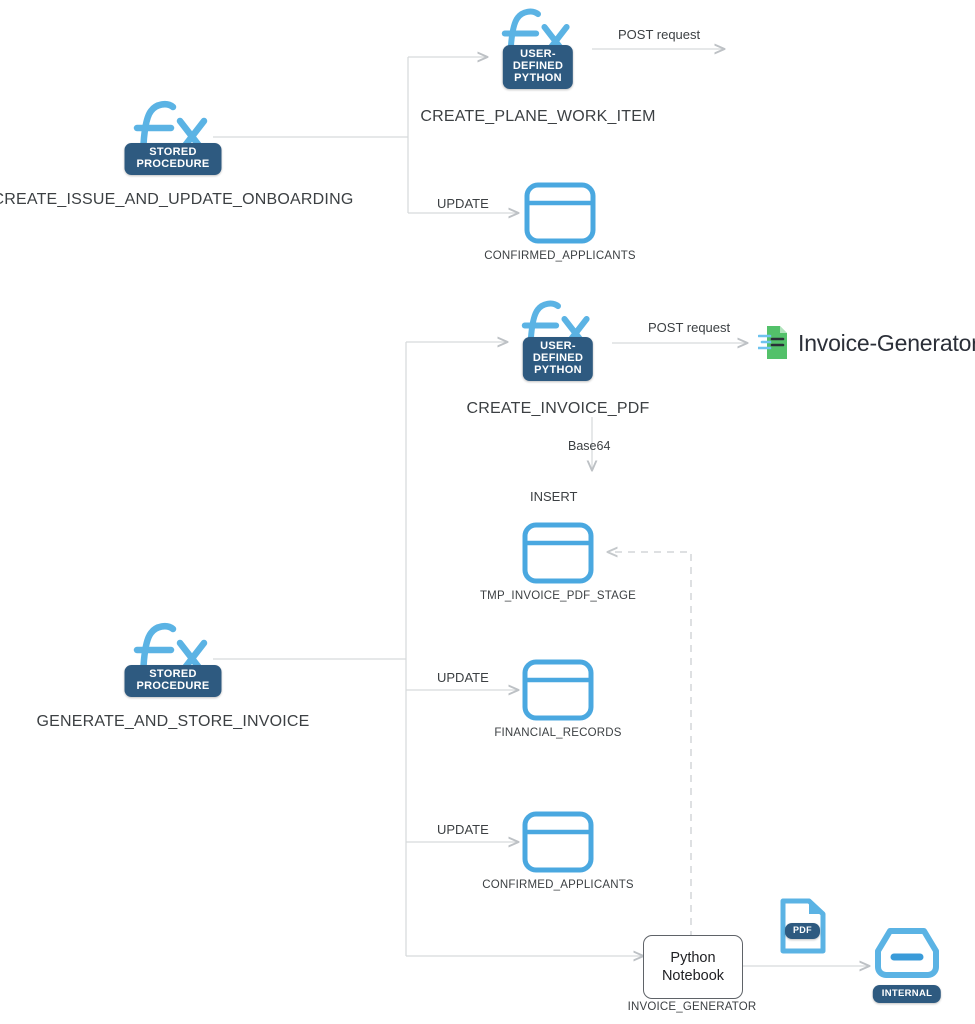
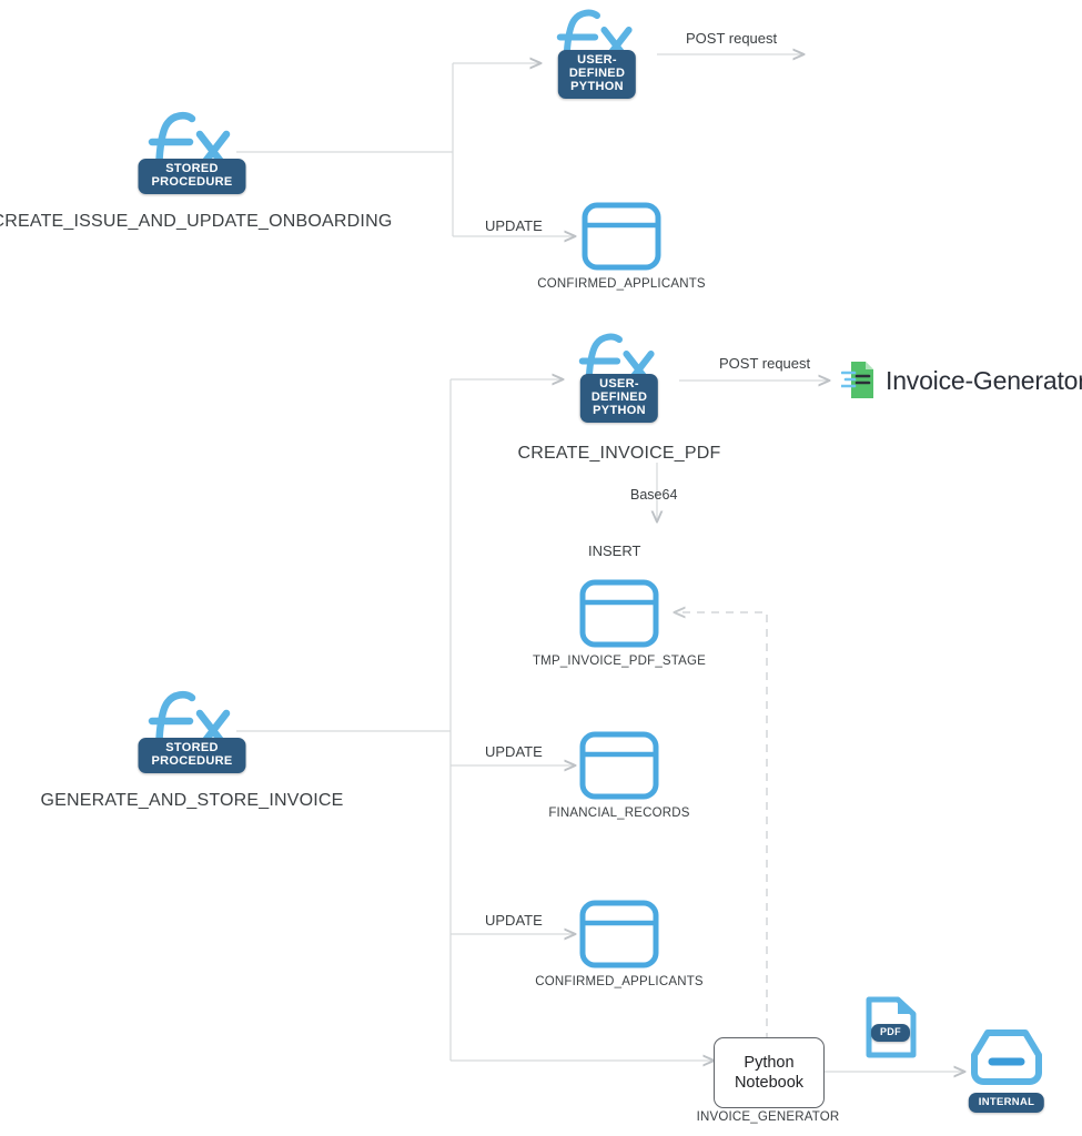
  STORED
  PROCEDURE
  REATE_ISSUE_AND_UPDATE_ONBOARDING
  USER-DEFINED
  PYTHON
- CREATE_PLANE_WORK_ITEM
  CONFIRMED_APPLICANTS
  STORED
  PROCEDURE
  GENERATE_AND_STORE_INVOICE
  USER-DEFINED
  PYTHON
  CREATE_INVOICE_PDF
  Invoice-Generato
  TMP_INVOICE_PDF_STAGE
  FINANCIAL_RECORDS
  CONFIRMED_APPLICANTS
  Python
  Notebook
  INVOICE_GENERATOR
  PDF
  INTERNAL
  POST request
  UPDATE
  POST request
  Base64
  INSERT
  UPDATE
  UPDATE
